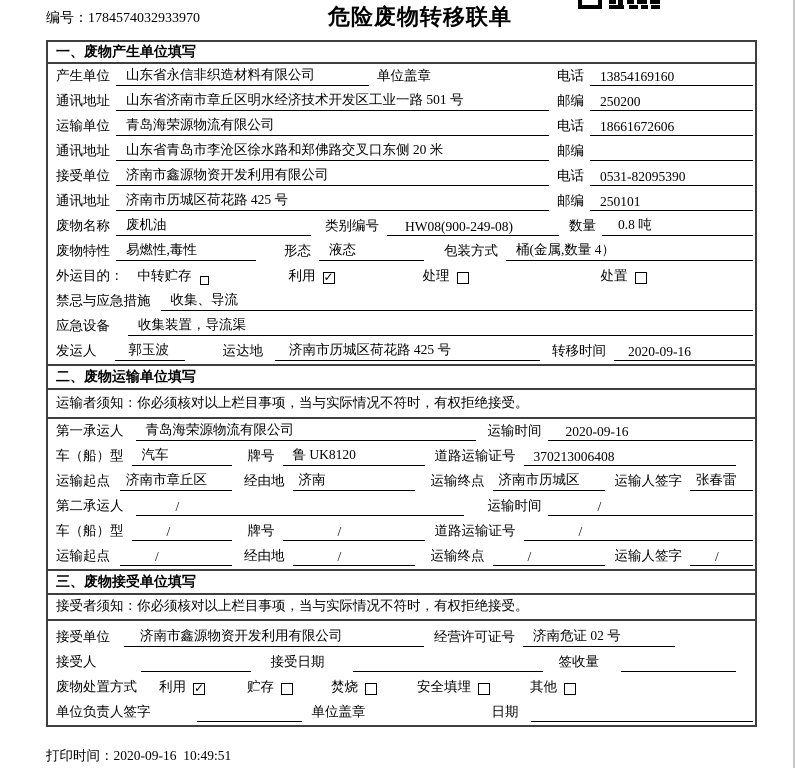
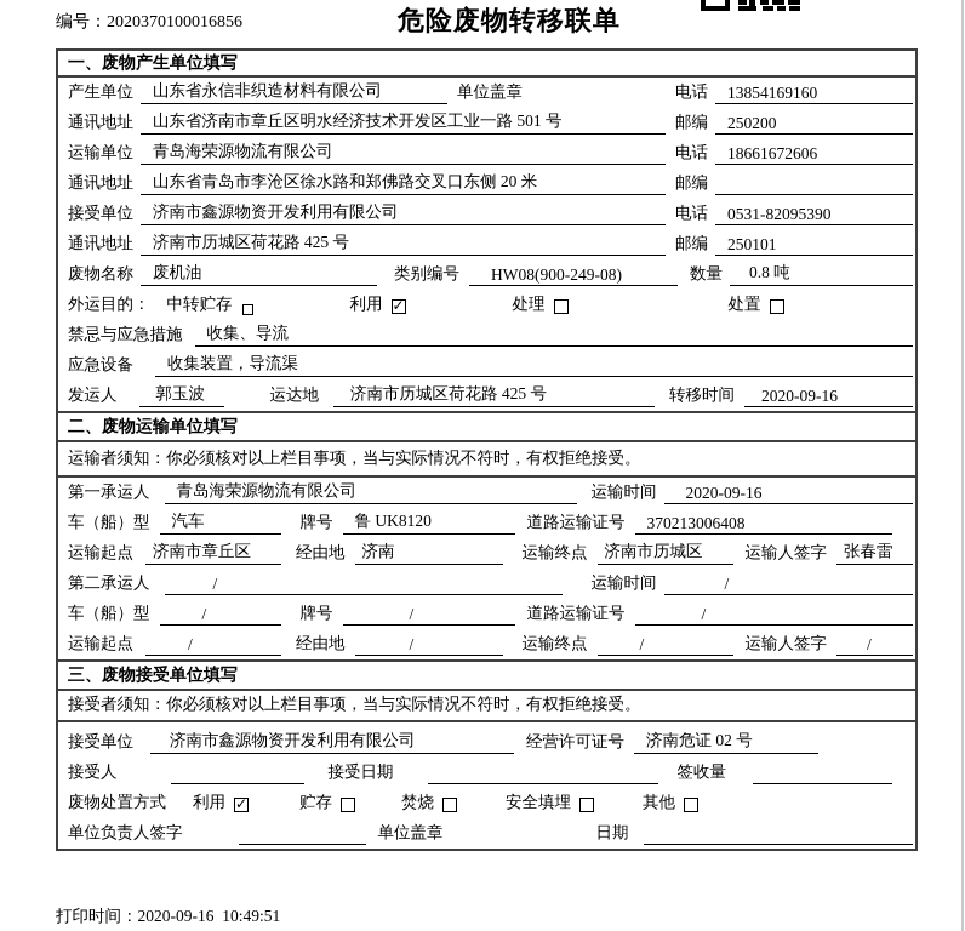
- 编号：1784574032933970
+ 编号：2020370100016856
  危险废物转移联单
  一、废物产生单位填写
  产生单位
  山东省永信非织造材料有限公司
  单位盖章
  电话
  13854169160
  通讯地址
  山东省济南市章丘区明水经济技术开发区工业一路 501 号
  邮编
  250200
  运输单位
  青岛海荣源物流有限公司
  电话
  18661672606
  通讯地址
  山东省青岛市李沧区徐水路和郑佛路交叉口东侧 20 米
  邮编
  接受单位
  济南市鑫源物资开发利用有限公司
  电话
  0531-82095390
  通讯地址
  济南市历城区荷花路 425 号
  邮编
  250101
  废物名称
  废机油
  类别编号
  HW08(900-249-08)
  数量
  0.8 吨
- 废物特性
- 易燃性,毒性
- 形态
- 液态
- 包装方式
- 桶(金属,数量 4）
  外运目的：
  中转贮存
  利用
  ✓
  处理
  处置
  禁忌与应急措施
  收集、导流
  应急设备
  收集装置，导流渠
  发运人
  郭玉波
  运达地
  济南市历城区荷花路 425 号
  转移时间
  2020-09-16
  二、废物运输单位填写
  运输者须知：你必须核对以上栏目事项，当与实际情况不符时，有权拒绝接受。
  第一承运人
  青岛海荣源物流有限公司
  运输时间
  2020-09-16
  车（船）型
  汽车
  牌号
  鲁 UK8120
  道路运输证号
  370213006408
  运输起点
  济南市章丘区
  经由地
  济南
  运输终点
  济南市历城区
  运输人签字
  张春雷
  第二承运人
  /
  运输时间
  /
  车（船）型
  /
  牌号
  /
  道路运输证号
  /
  运输起点
  /
  经由地
  /
  运输终点
  /
  运输人签字
  /
  三、废物接受单位填写
  接受者须知：你必须核对以上栏目事项，当与实际情况不符时，有权拒绝接受。
  接受单位
  济南市鑫源物资开发利用有限公司
  经营许可证号
  济南危证 02 号
  接受人
  接受日期
  签收量
  废物处置方式
  利用
  ✓
  贮存
  焚烧
  安全填埋
  其他
  单位负责人签字
  单位盖章
  日期
  打印时间：2020-09-16 10:49:51
